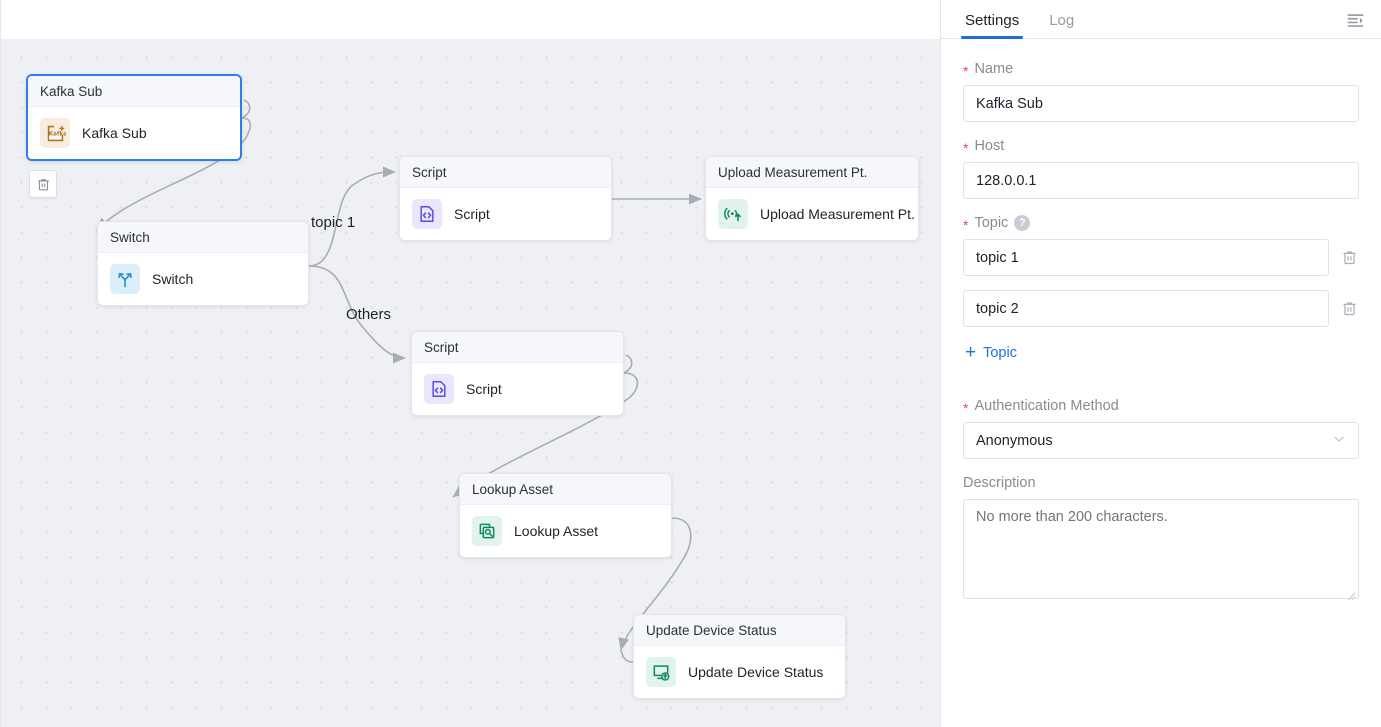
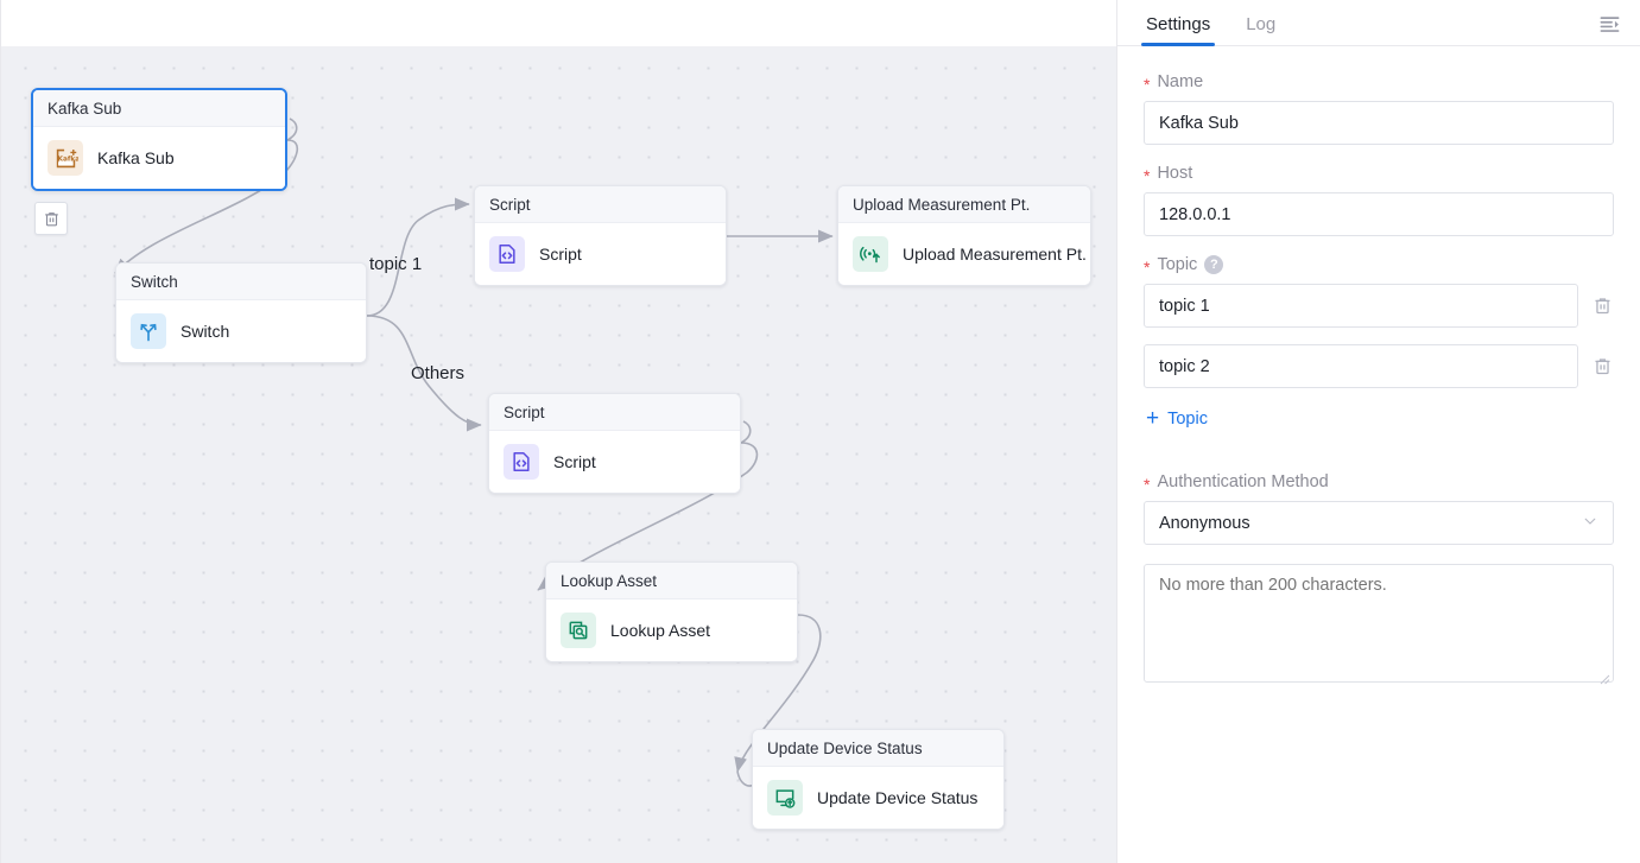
  Kafka Sub
  Kafka Sub
  Switch
  Switch
  Script
  Script
  Upload Measurement Pt.
  Upload Measurement Pt.
  Script
  Script
  Lookup Asset
  Lookup Asset
  Update Device Status
  Update Device Status
  topic 1
  Others
  Settings
  Log
  *
  Name
  Kafka Sub
  *
  Host
  128.0.0.1
  *
  Topic
  ?
  topic 1
  topic 2
  +
  Topic
  *
  Authentication Method
  Anonymous
- Description
  No more than 200 characters.
